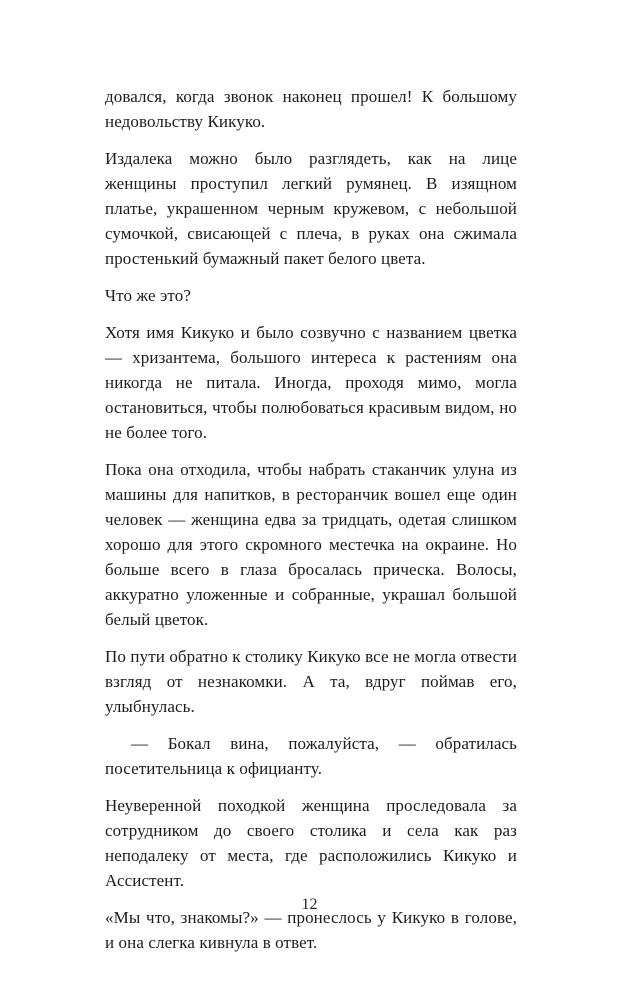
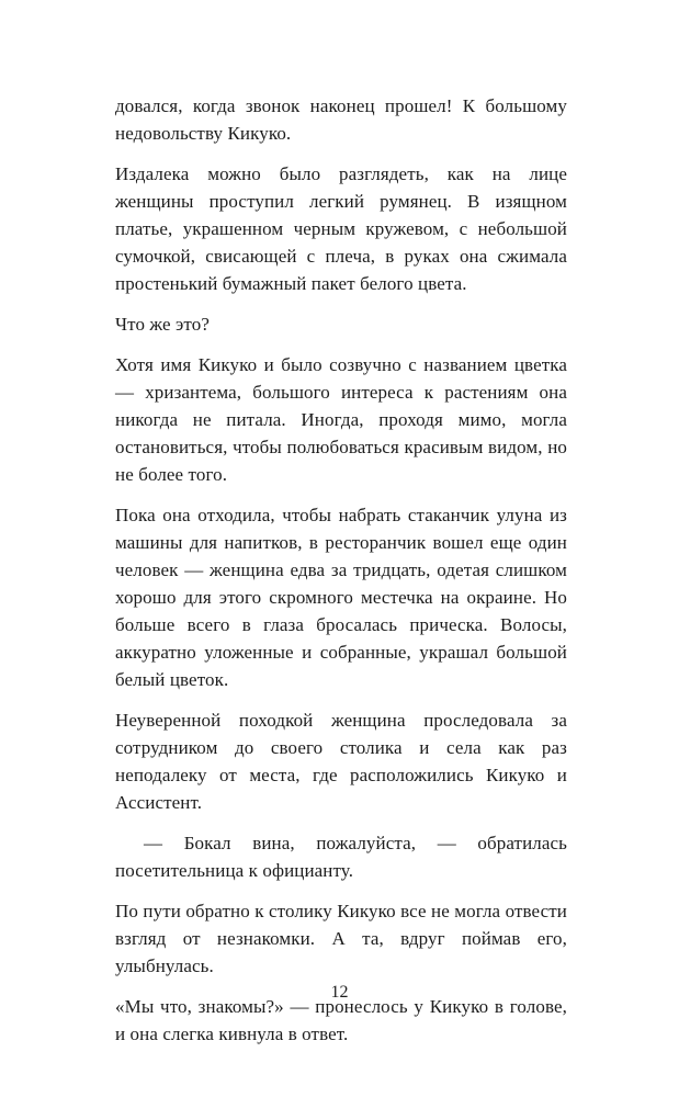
  довался, когда звонок наконец прошел! К большому недовольству Кикуко.
  Издалека можно было разглядеть, как на лице женщины проступил легкий румянец. В изящном платье, украшенном черным кружевом, с небольшой сумочкой, свисающей с плеча, в руках она сжимала простенький бумажный пакет белого цвета.
  Что же это?
  Хотя имя Кикуко и было созвучно с названием цветка — хризантема, большого интереса к растениям она никогда не питала. Иногда, проходя мимо, могла остановиться, чтобы полюбоваться красивым видом, но не более того.
  Пока она отходила, чтобы набрать стаканчик улуна из машины для напитков, в ресторанчик вошел еще один человек — женщина едва за тридцать, одетая слишком хорошо для этого скромного местечка на окраине. Но больше всего в глаза бросалась прическа. Волосы, аккуратно уложенные и собранные, украшал большой белый цветок.
- По пути обратно к столику Кикуко все не могла отвести взгляд от незнакомки. А та, вдруг поймав его, улыбнулась.
+ Неуверенной походкой женщина проследовала за сотрудником до своего столика и села как раз неподалеку от места, где расположились Кикуко и Ассистент.
  — Бокал вина, пожалуйста, — обратилась посетительница к официанту.
- Неуверенной походкой женщина проследовала за сотрудником до своего столика и села как раз неподалеку от места, где расположились Кикуко и Ассистент.
+ По пути обратно к столику Кикуко все не могла отвести взгляд от незнакомки. А та, вдруг поймав его, улыбнулась.
  «Мы что, знакомы?» — пронеслось у Кикуко в голове, и она слегка кивнула в ответ.
  12
